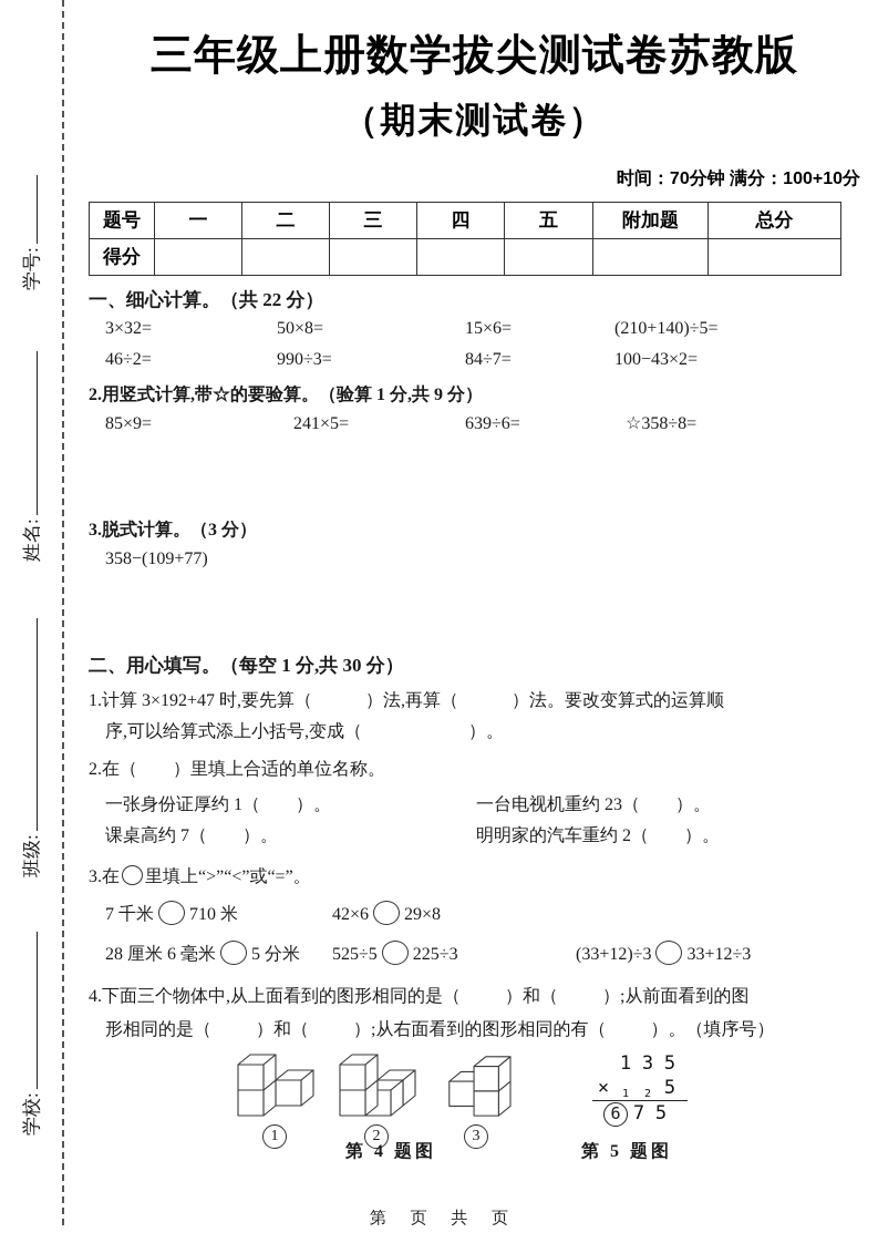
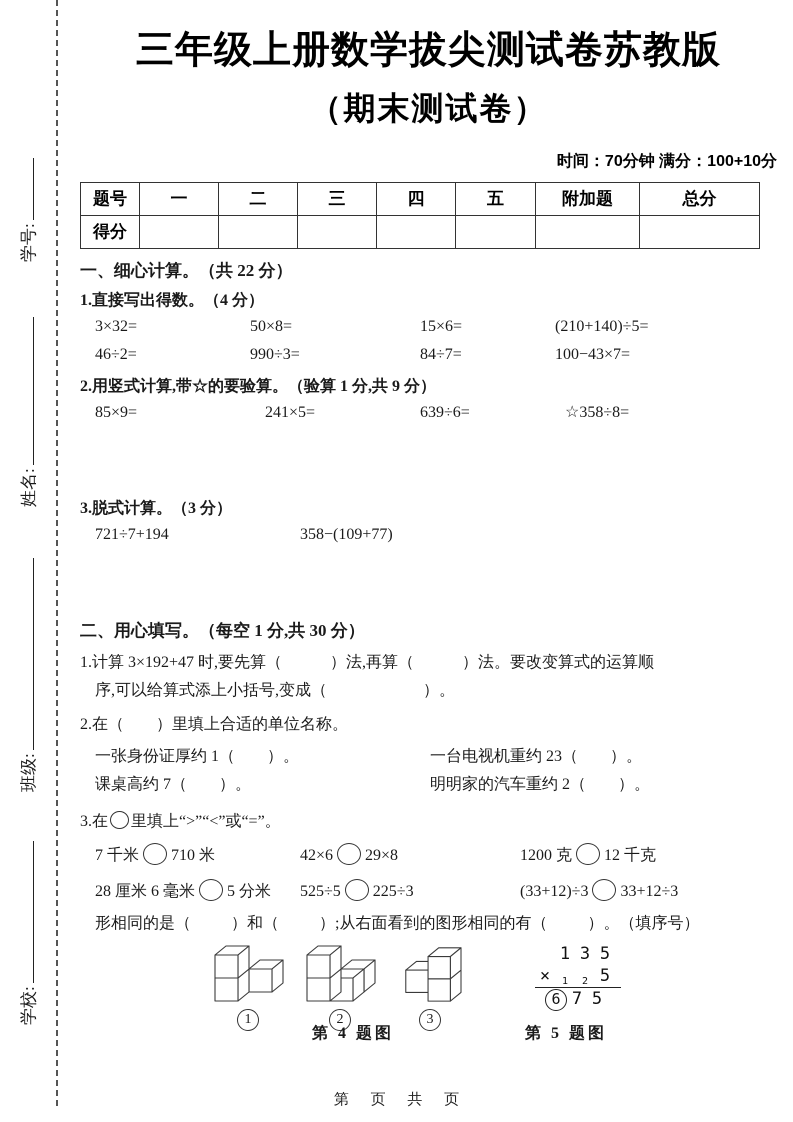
  三年级上册数学拔尖测试卷苏教版
  （期末测试卷）
  时间：70分钟 满分：100+10分
  题号	一	二	三	四	五	附加题	总分
  得分
  一、细心计算。（共 22 分）
+ 1.直接写出得数。（4 分）
  3×32=
  50×8=
  15×6=
  (210+140)÷5=
  46÷2=
  990÷3=
  84÷7=
- 100−43×2=
+ 100−43×7=
  2.用竖式计算,带☆的要验算。（验算 1 分,共 9 分）
  85×9=
  241×5=
  639÷6=
  ☆358÷8=
  3.脱式计算。（3 分）
+ 721÷7+194
  358−(109+77)
  二、用心填写。（每空 1 分,共 30 分）
  1.计算 3×192+47 时,要先算（ ）法,再算（ ）法。要改变算式的运算顺
  序,可以给算式添上小括号,变成（ ）。
  2.在（ ）里填上合适的单位名称。
  一张身份证厚约 1（ ）。
  一台电视机重约 23（ ）。
  课桌高约 7（ ）。
  明明家的汽车重约 2（ ）。
  3.在 里填上“>”“<”或“=”。
  7 千米 710 米
  42×6 29×8
+ 1200 克 12 千克
  28 厘米 6 毫米 5 分米
  525÷5 225÷3
  (33+12)÷3 33+12÷3
- 4.下面三个物体中,从上面看到的图形相同的是（ ）和（ ）;从前面看到的图
  形相同的是（ ）和（ ）;从右面看到的图形相同的有（ ）。（填序号）
  1
  2
  3
  1
  3
  5
  ×
  1
  2
  5
  6
  7
  5
  第 4 题图
  第 5 题图
  第 页 共 页
